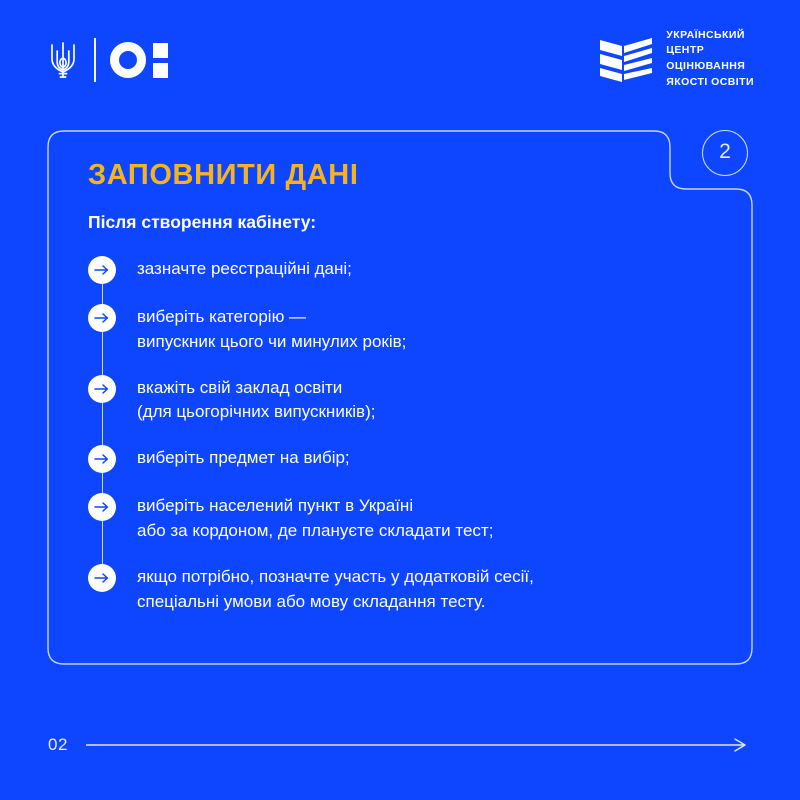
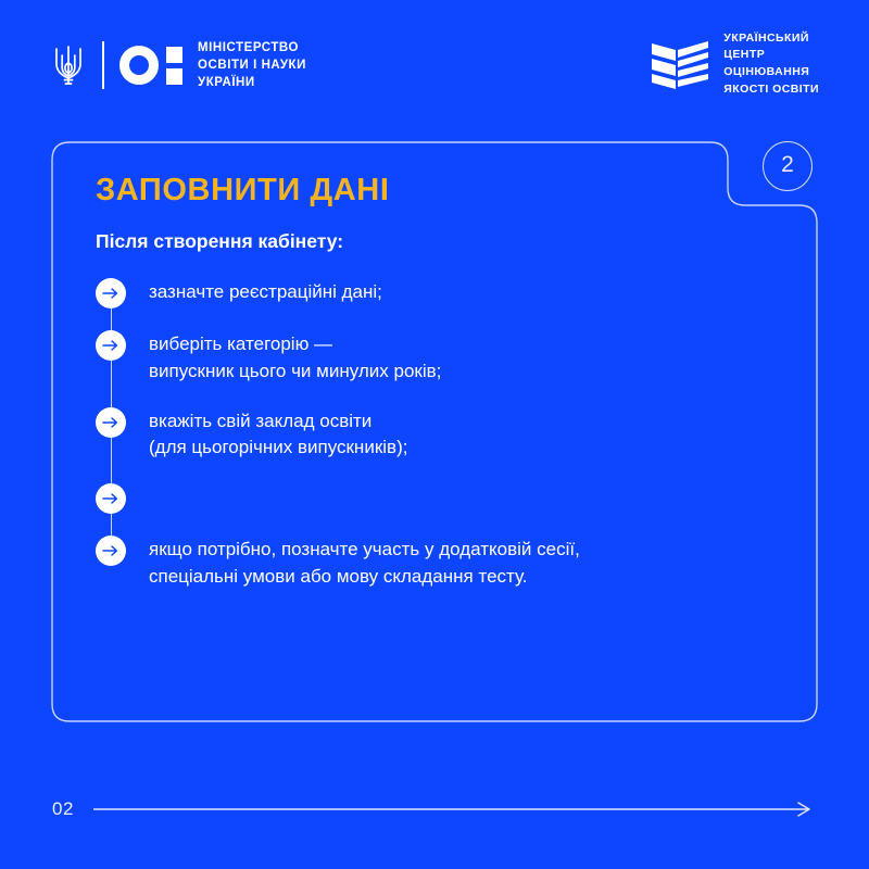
+ МІНІСТЕРСТВО
+ ОСВІТИ І НАУКИ
+ УКРАЇНИ
  УКРАЇНСЬКИЙ
  ЦЕНТР
  ОЦІНЮВАННЯ
  ЯКОСТІ ОСВІТИ
  2
  ЗАПОВНИТИ ДАНІ
  Після створення кабінету:
  зазначте реєстраційні дані;
  виберіть категорію —
  випускник цього чи минулих років;
  вкажіть свій заклад освіти
  (для цьогорічних випускників);
- виберіть предмет на вибір;
- виберіть населений пункт в Україні
- або за кордоном, де плануєте складати тест;
  якщо потрібно, позначте участь у додатковій сесії,
  спеціальні умови або мову складання тесту.
  02
